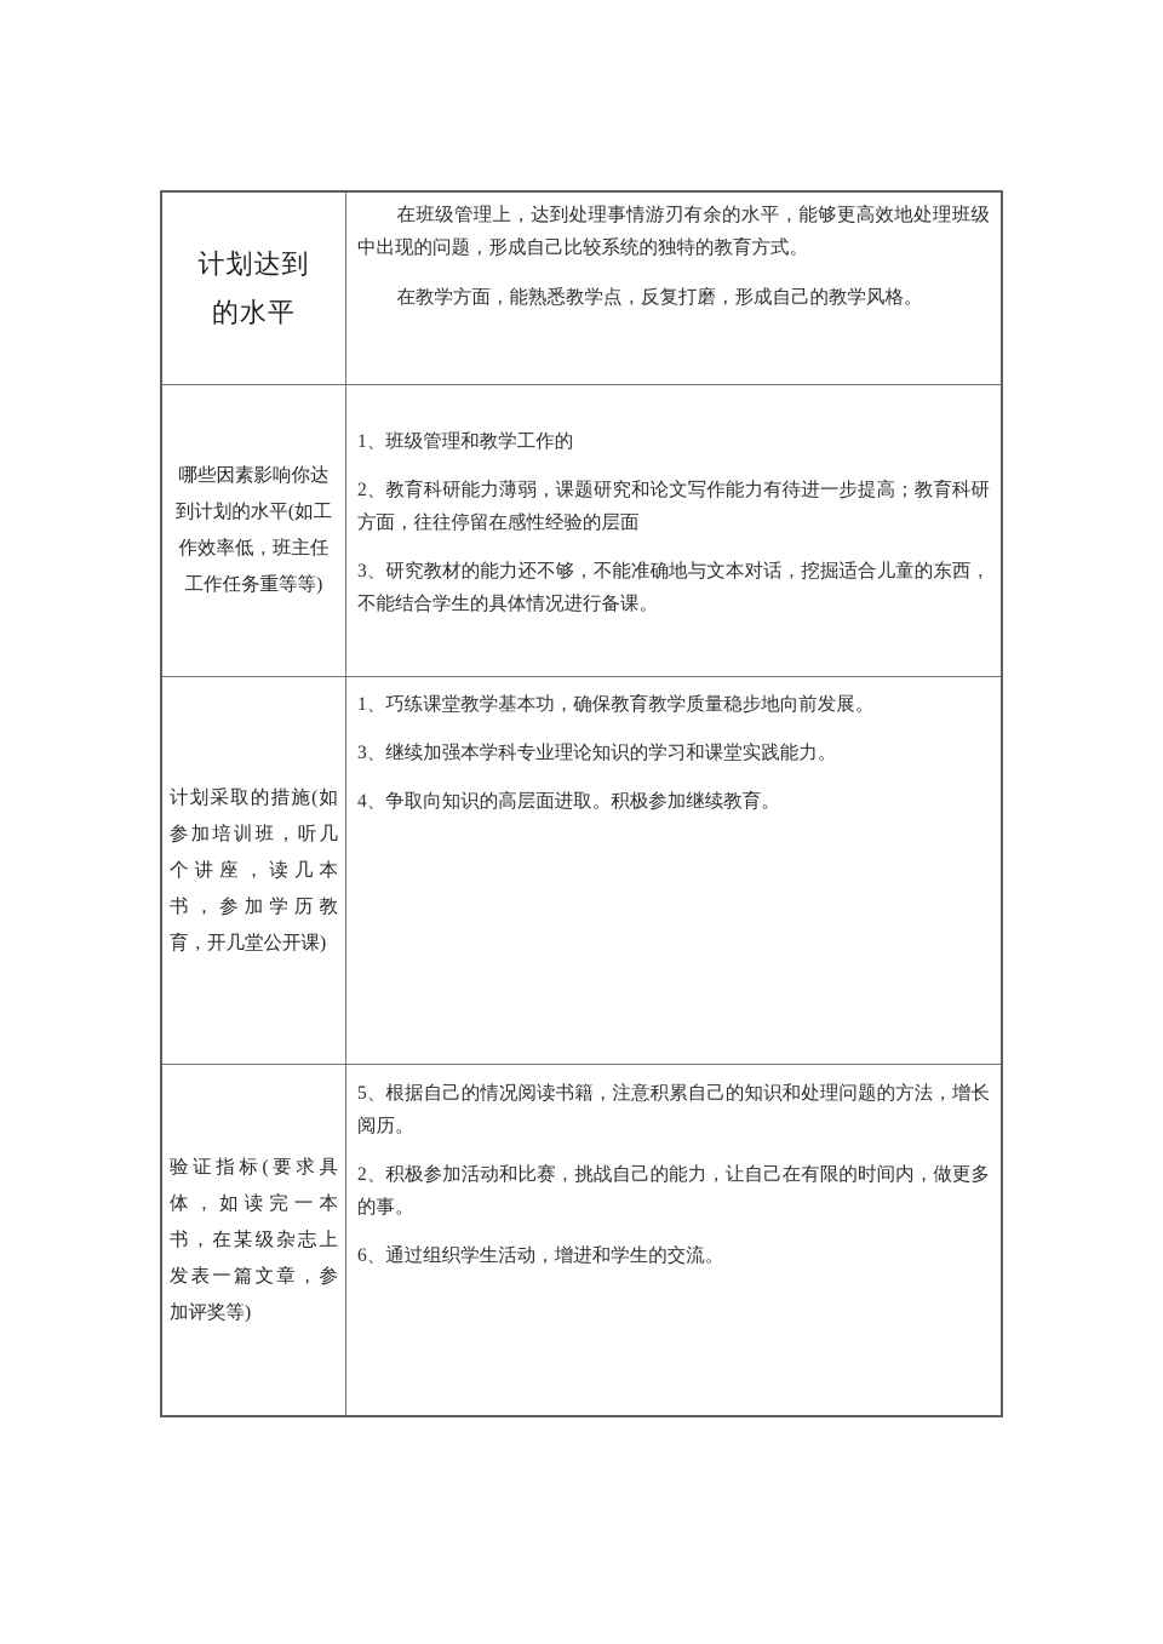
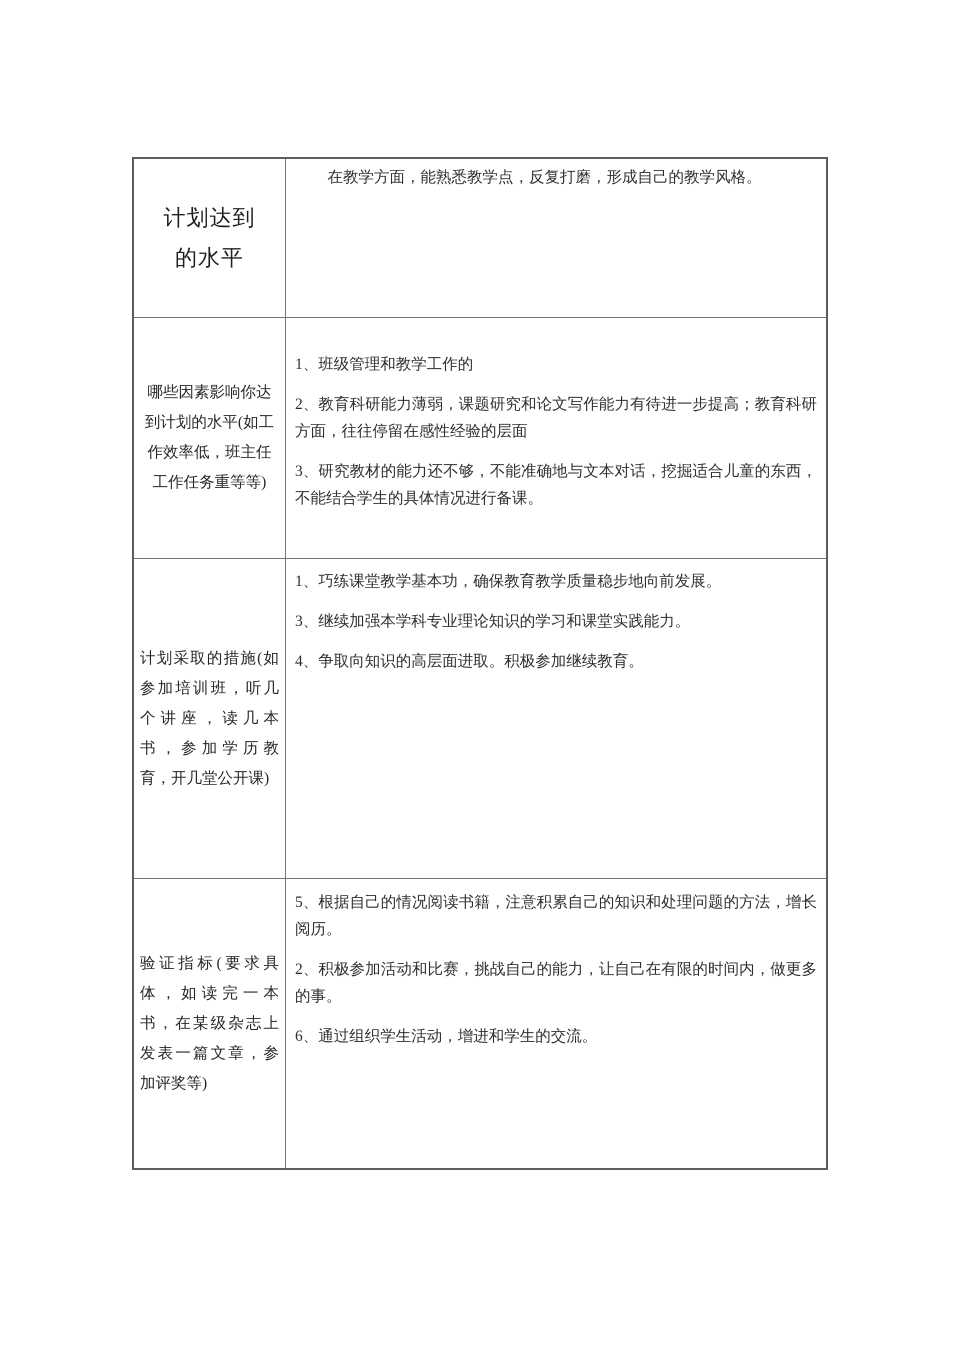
  计划达到
  的水平
- 在班级管理上，达到处理事情游刃有余的水平，能够更高效地处理班级中出现的问题，形成自己比较系统的独特的教育方式。
  在教学方面，能熟悉教学点，反复打磨，形成自己的教学风格。
  哪些因素影响你达到计划的水平(如工作效率低，班主任工作任务重等等)
  1、班级管理和教学工作的
  2、教育科研能力薄弱，课题研究和论文写作能力有待进一步提高；教育科研方面，往往停留在感性经验的层面
  3、研究教材的能力还不够，不能准确地与文本对话，挖掘适合儿童的东西，不能结合学生的具体情况进行备课。
  计划采取的措施(如参加培训班，听几个讲座，读几本书，参加学历教育，开几堂公开课)
  1、巧练课堂教学基本功，确保教育教学质量稳步地向前发展。
  3、继续加强本学科专业理论知识的学习和课堂实践能力。
  4、争取向知识的高层面进取。积极参加继续教育。
  验证指标(要求具体，如读完一本书，在某级杂志上发表一篇文章，参加评奖等)
  5、根据自己的情况阅读书籍，注意积累自己的知识和处理问题的方法，增长阅历。
  2、积极参加活动和比赛，挑战自己的能力，让自己在有限的时间内，做更多的事。
  6、通过组织学生活动，增进和学生的交流。
